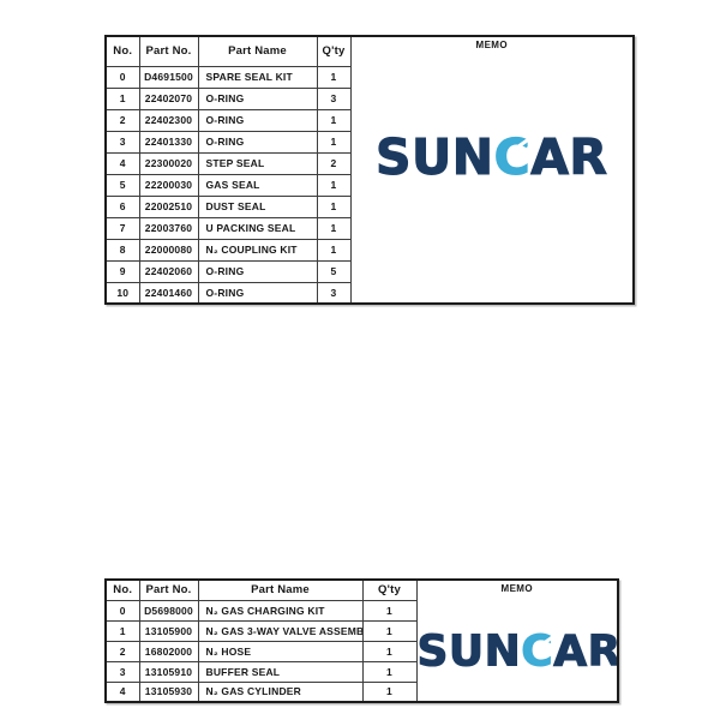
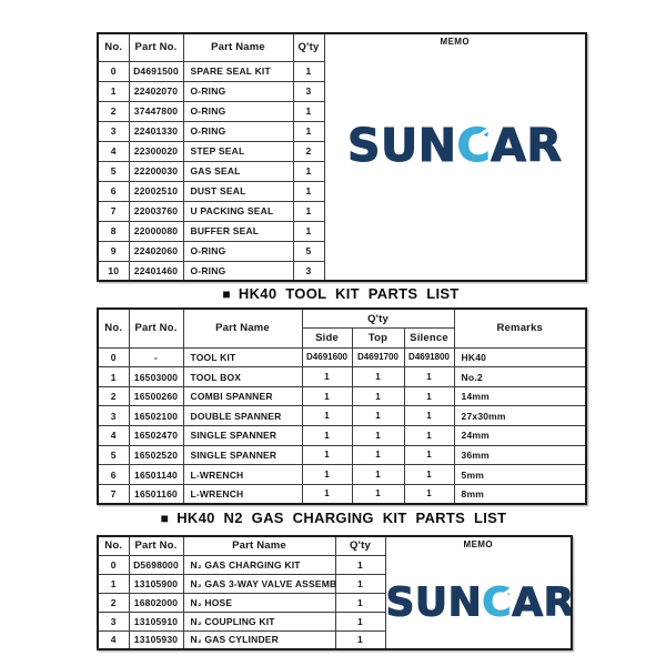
  No.	Part No.	Part Name	Q'ty	MEMO SUNCAR
  0	D4691500	SPARE SEAL KIT	1
  1	22402070	O-RING	3
- 2	22402300	O-RING	1
+ 2	37447800	O-RING	1
  3	22401330	O-RING	1
  4	22300020	STEP SEAL	2
  5	22200030	GAS SEAL	1
  6	22002510	DUST SEAL	1
  7	22003760	U PACKING SEAL	1
- 8	22000080	N₂ COUPLING KIT	1
+ 8	22000080	BUFFER SEAL	1
  9	22402060	O-RING	5
  10	22401460	O-RING	3
+ ■ HK40 TOOL KIT PARTS LIST
+ No.	Part No.	Part Name	Q'ty	Remarks
+ Side	Top	Silence
+ 0	-	TOOL KIT	D4691600	D4691700	D4691800	HK40
+ 1	16503000	TOOL BOX	1	1	1	No.2
+ 2	16500260	COMBI SPANNER	1	1	1	14mm
+ 3	16502100	DOUBLE SPANNER	1	1	1	27x30mm
+ 4	16502470	SINGLE SPANNER	1	1	1	24mm
+ 5	16502520	SINGLE SPANNER	1	1	1	36mm
+ 6	16501140	L-WRENCH	1	1	1	5mm
+ 7	16501160	L-WRENCH	1	1	1	8mm
+ ■ HK40 N2 GAS CHARGING KIT PARTS LIST
  No.	Part No.	Part Name	Q'ty	MEMO SUNCAR
  0	D5698000	N₂ GAS CHARGING KIT	1
  1	13105900	N₂ GAS 3-WAY VALVE ASSEMB	1
  2	16802000	N₂ HOSE	1
- 3	13105910	BUFFER SEAL	1
+ 3	13105910	N₂ COUPLING KIT	1
  4	13105930	N₂ GAS CYLINDER	1
